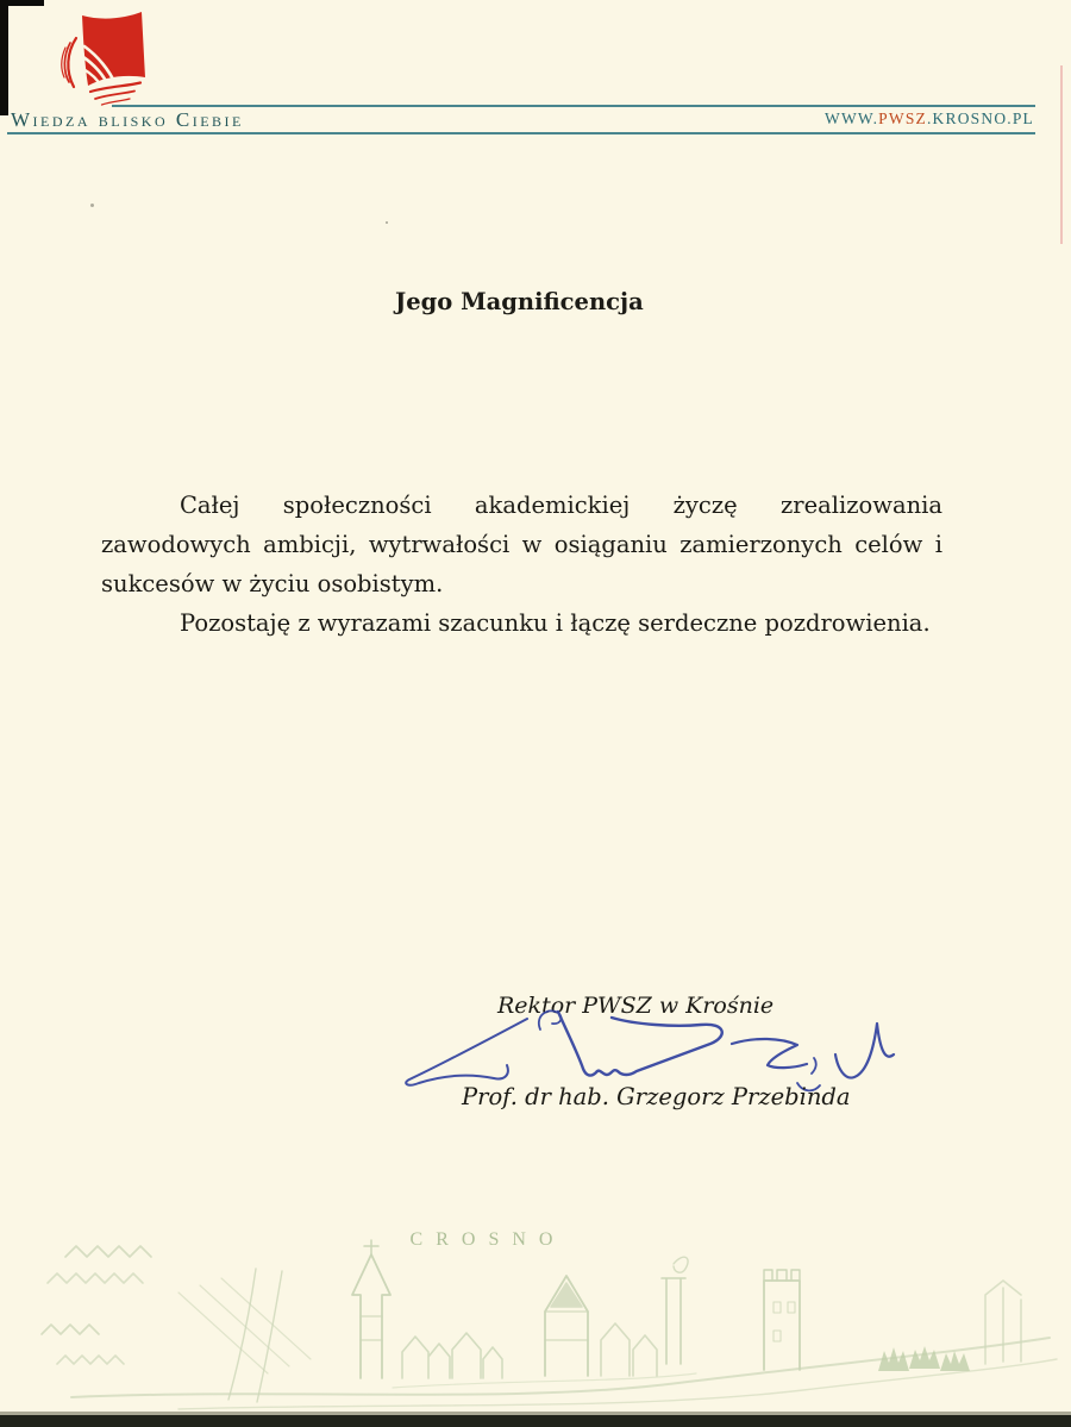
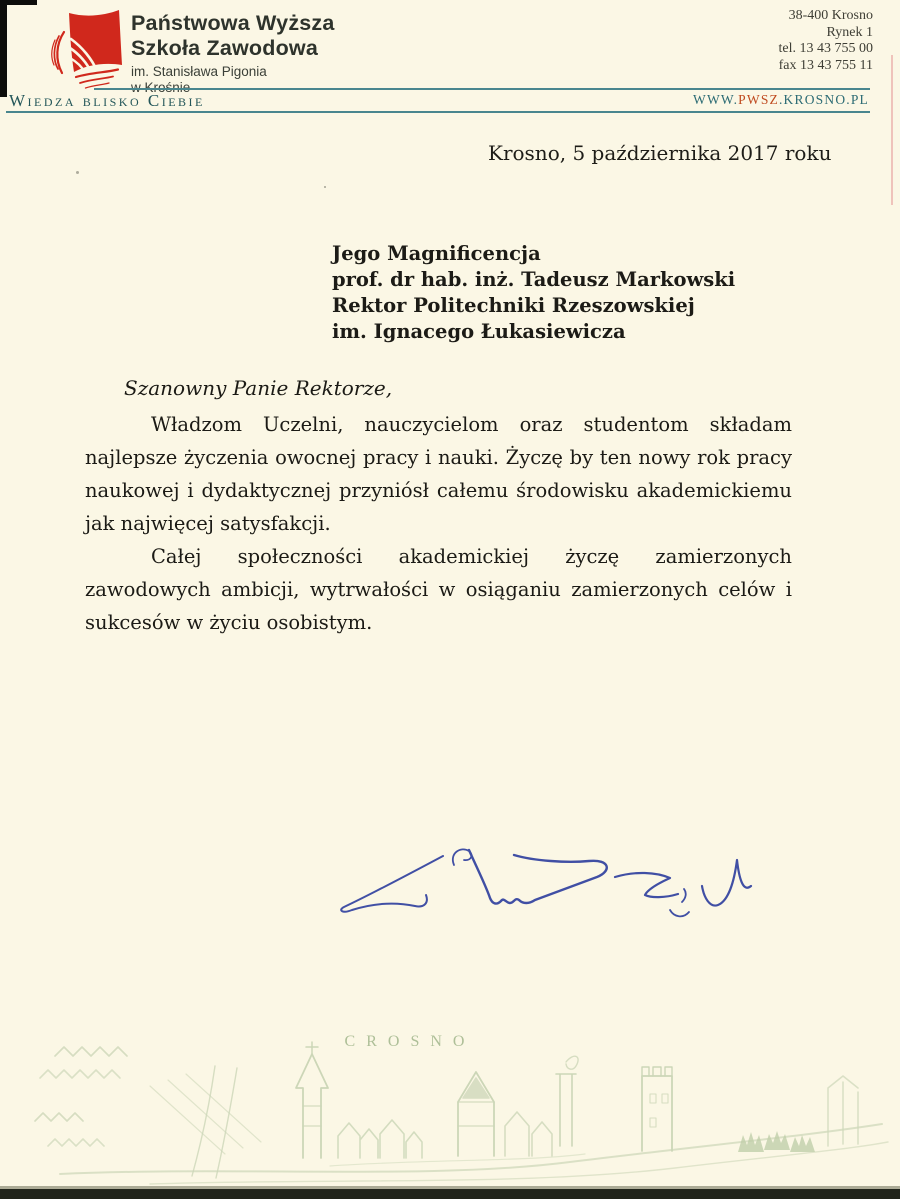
+ Państwowa Wyższa
+ Szkoła Zawodowa
+ im. Stanisława Pigonia
+ w Krośnie
+ 38-400 Krosno
+ Rynek 1
+ tel. 13 43 755 00
+ fax 13 43 755 11
  Wiedza blisko Ciebie
  WWW.PWSZ.KROSNO.PL
+ Krosno, 5 października 2017 roku
  Jego Magnificencja
+ prof. dr hab. inż. Tadeusz Markowski
+ Rektor Politechniki Rzeszowskiej
+ im. Ignacego Łukasiewicza
+ Szanowny Panie Rektorze,
+ Władzom Uczelni, nauczycielom oraz studentom składam najlepsze życzenia owocnej pracy i nauki. Życzę by ten nowy rok pracy naukowej i dydaktycznej przyniósł całemu środowisku akademickiemu jak najwięcej satysfakcji.
- Całej społeczności akademickiej życzę zrealizowania zawodowych ambicji, wytrwałości w osiąganiu zamierzonych celów i sukcesów w życiu osobistym.
+ Całej społeczności akademickiej życzę zamierzonych zawodowych ambicji, wytrwałości w osiąganiu zamierzonych celów i sukcesów w życiu osobistym.
- Pozostaję z wyrazami szacunku i łączę serdeczne pozdrowienia.
- Rektor PWSZ w Krośnie
- Prof. dr hab. Grzegorz Przebinda
  CROSNO
